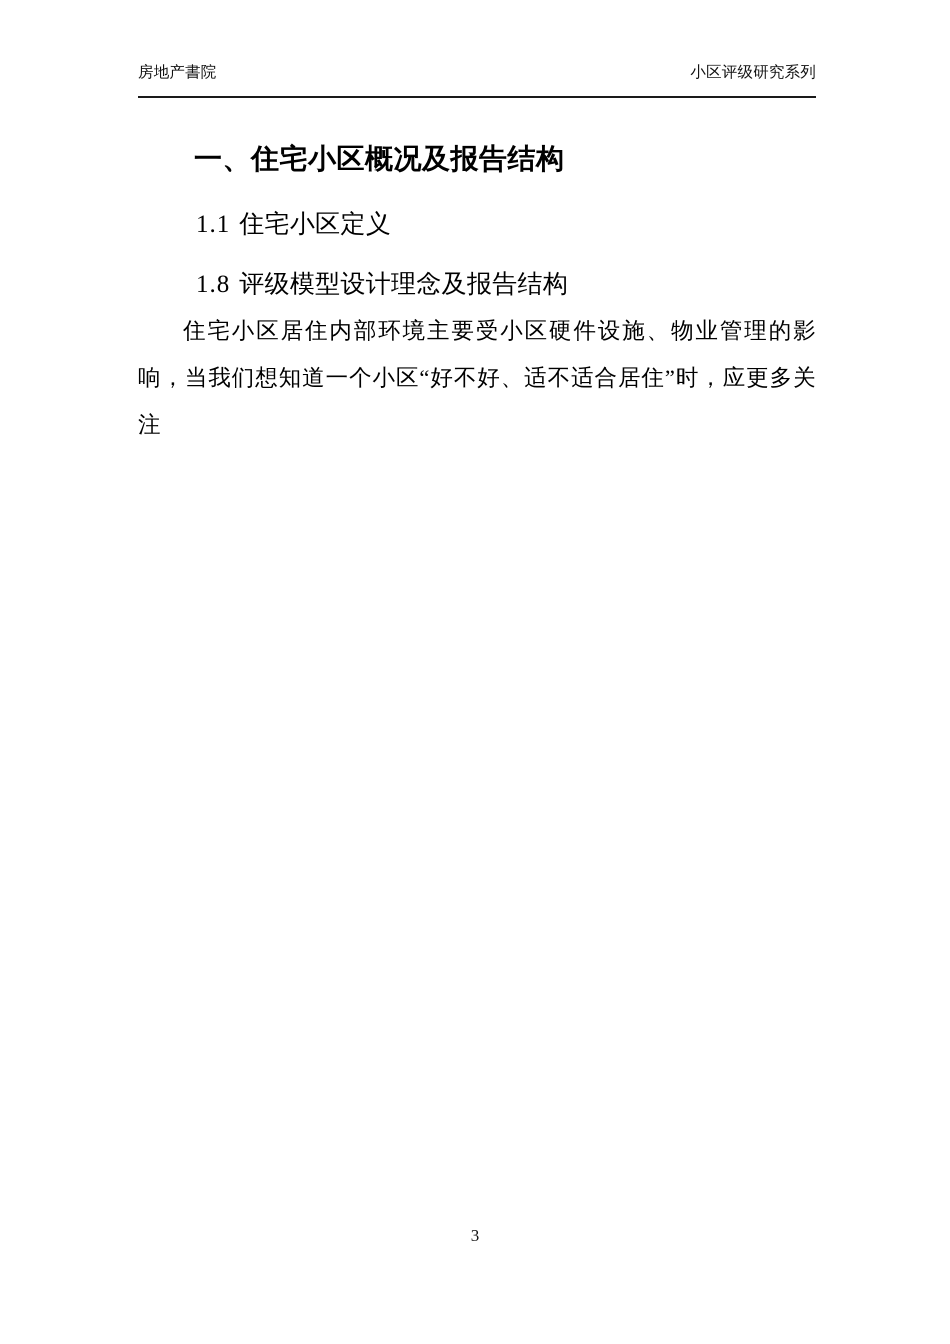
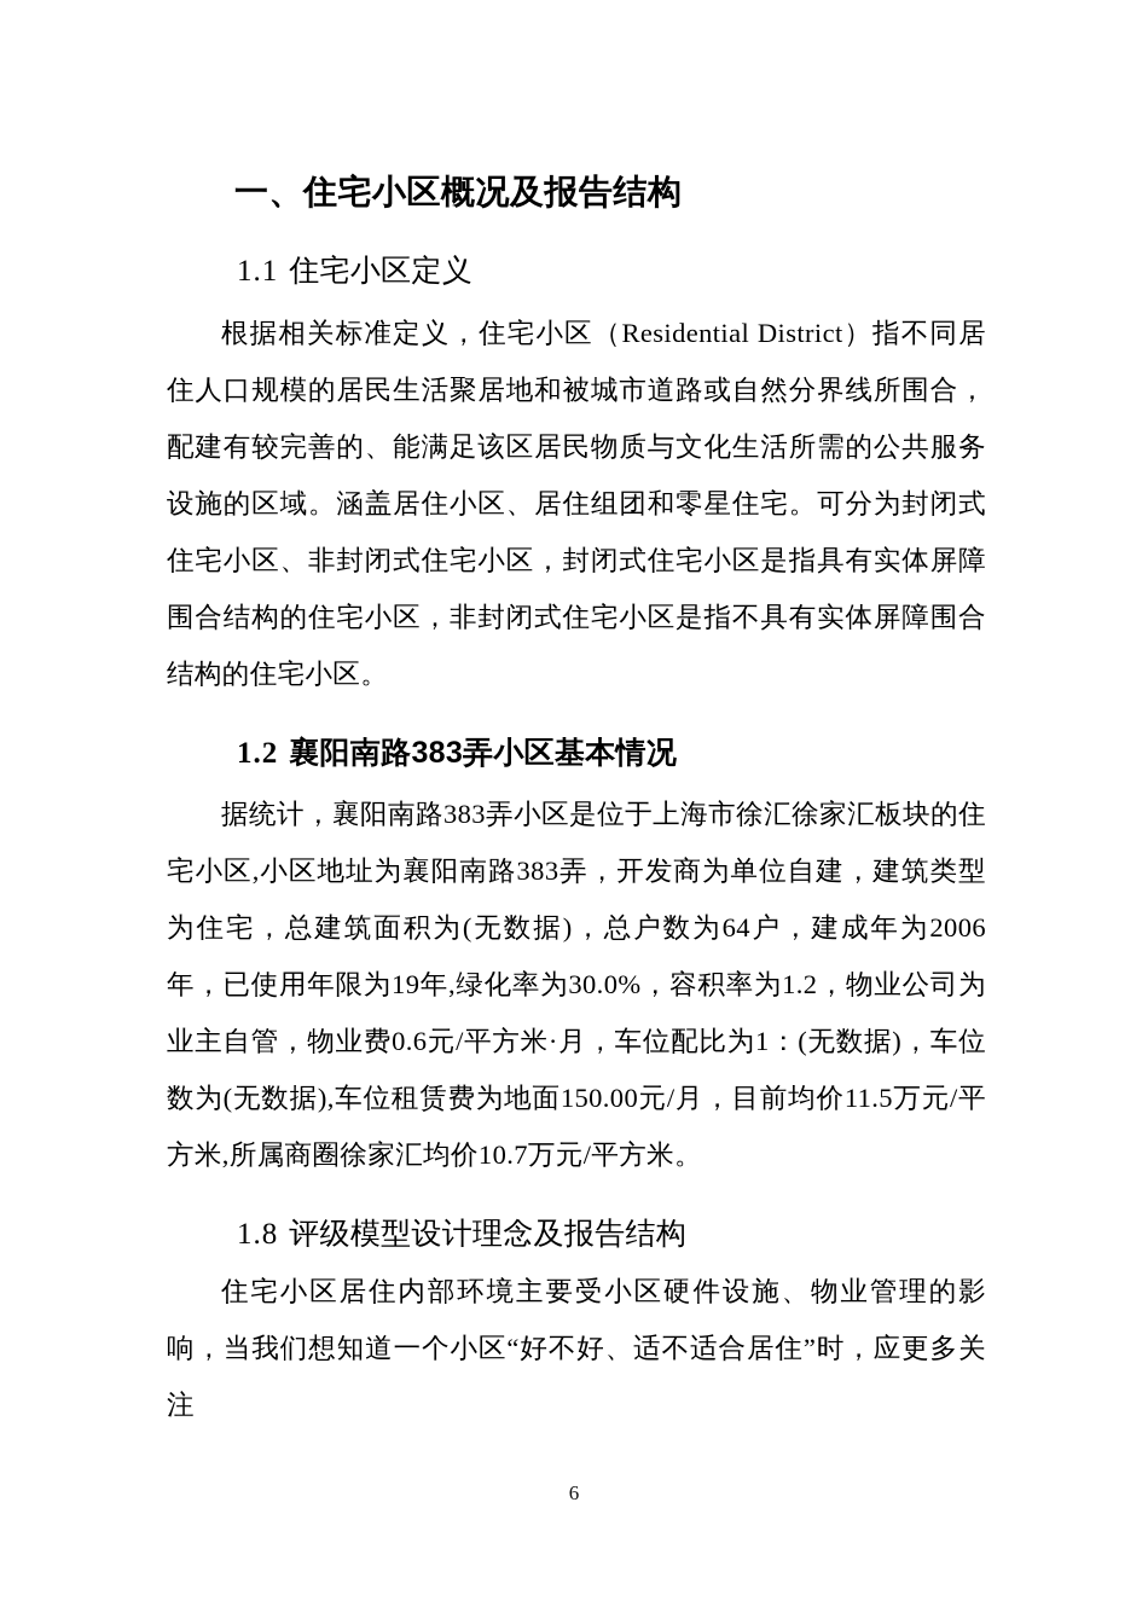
- 房地产書院
- 小区评级研究系列
  一、住宅小区概况及报告结构
  1.1 住宅小区定义
+ 根据相关标准定义，住宅小区（Residential District）指不同居住人口规模的居民生活聚居地和被城市道路或自然分界线所围合，配建有较完善的、能满足该区居民物质与文化生活所需的公共服务设施的区域。涵盖居住小区、居住组团和零星住宅。可分为封闭式住宅小区、非封闭式住宅小区，封闭式住宅小区是指具有实体屏障围合结构的住宅小区，非封闭式住宅小区是指不具有实体屏障围合结构的住宅小区。
+ 1.2 襄阳南路383弄小区基本情况
+ 据统计，襄阳南路383弄小区是位于上海市徐汇徐家汇板块的住宅小区,小区地址为襄阳南路383弄，开发商为单位自建，建筑类型为住宅，总建筑面积为(无数据)，总户数为64户，建成年为2006年，已使用年限为19年,绿化率为30.0%，容积率为1.2，物业公司为业主自管，物业费0.6元/平方米·月，车位配比为1：(无数据)，车位数为(无数据),车位租赁费为地面150.00元/月，目前均价11.5万元/平方米,所属商圈徐家汇均价10.7万元/平方米。
  1.8 评级模型设计理念及报告结构
  住宅小区居住内部环境主要受小区硬件设施、物业管理的影响，当我们想知道一个小区“好不好、适不适合居住”时，应更多关注
- 3
+ 6
